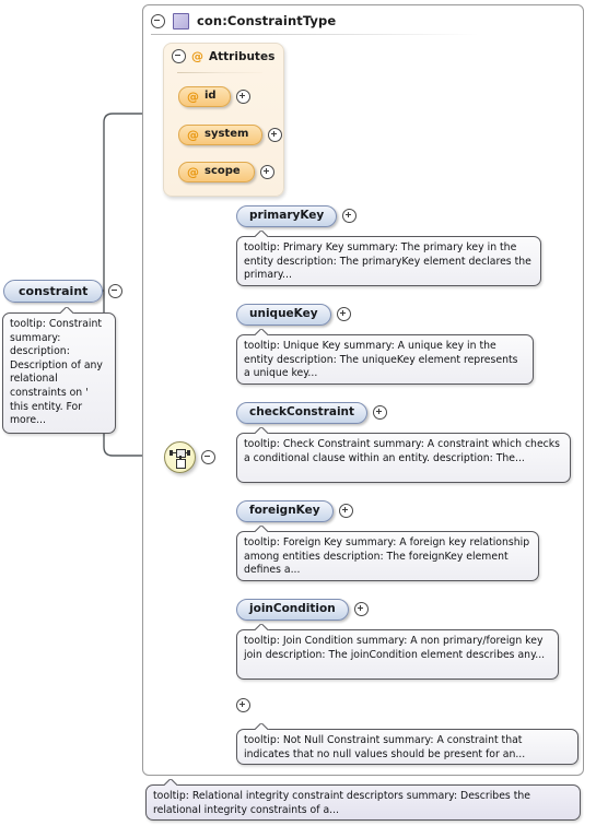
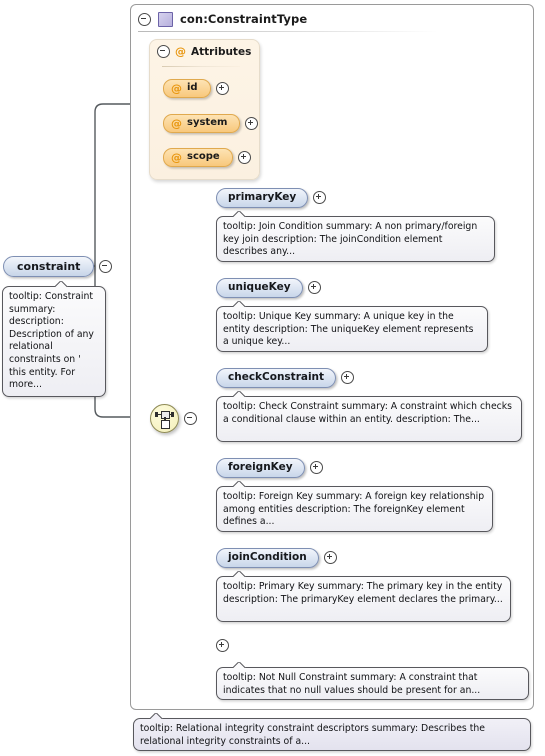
  con:ConstraintType
  @
  Attributes
  @
  id
  @
  system
  @
  scope
  constraint
  tooltip: Constraint summary: description: Description of any relational constraints on ' this entity. For more...
  primaryKey
- tooltip: Primary Key summary: The primary key in the entity description: The primaryKey element declares the primary...
+ tooltip: Join Condition summary: A non primary/foreign key join description: The joinCondition element describes any...
  uniqueKey
  tooltip: Unique Key summary: A unique key in the entity description: The uniqueKey element represents a unique key...
  checkConstraint
  tooltip: Check Constraint summary: A constraint which checks a conditional clause within an entity. description: The...
  foreignKey
  tooltip: Foreign Key summary: A foreign key relationship among entities description: The foreignKey element defines a...
  joinCondition
- tooltip: Join Condition summary: A non primary/foreign key join description: The joinCondition element describes any...
+ tooltip: Primary Key summary: The primary key in the entity description: The primaryKey element declares the primary...
  tooltip: Not Null Constraint summary: A constraint that indicates that no null values should be present for an...
  tooltip: Relational integrity constraint descriptors summary: Describes the relational integrity constraints of a...
